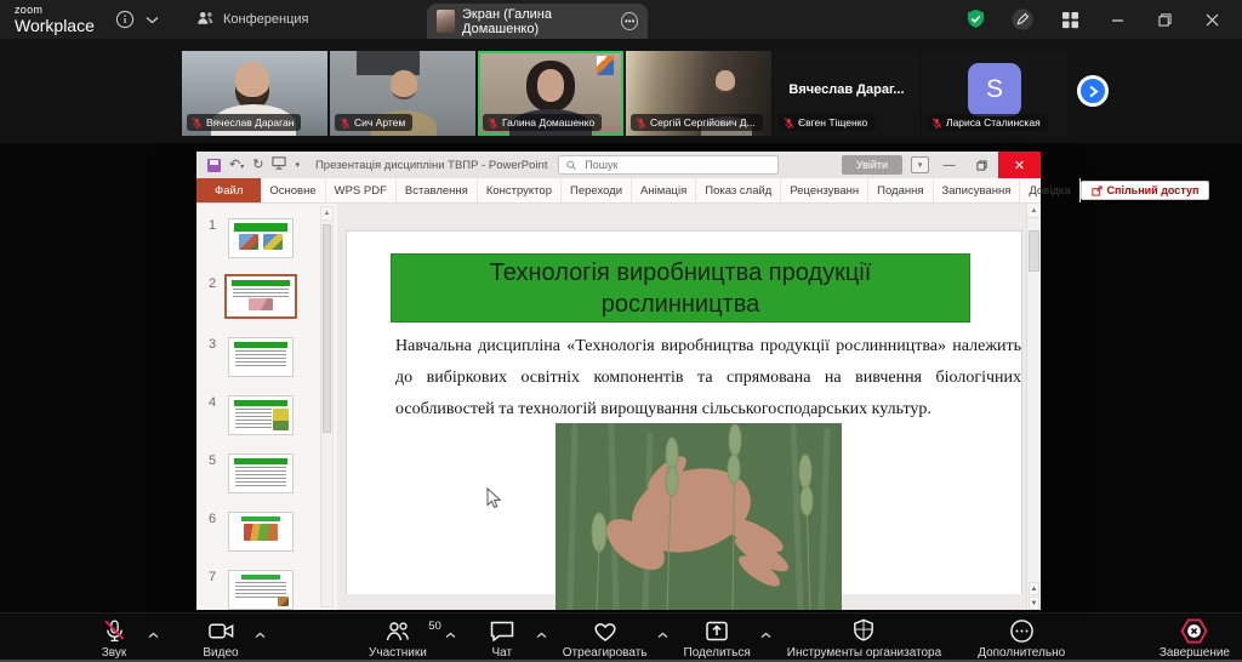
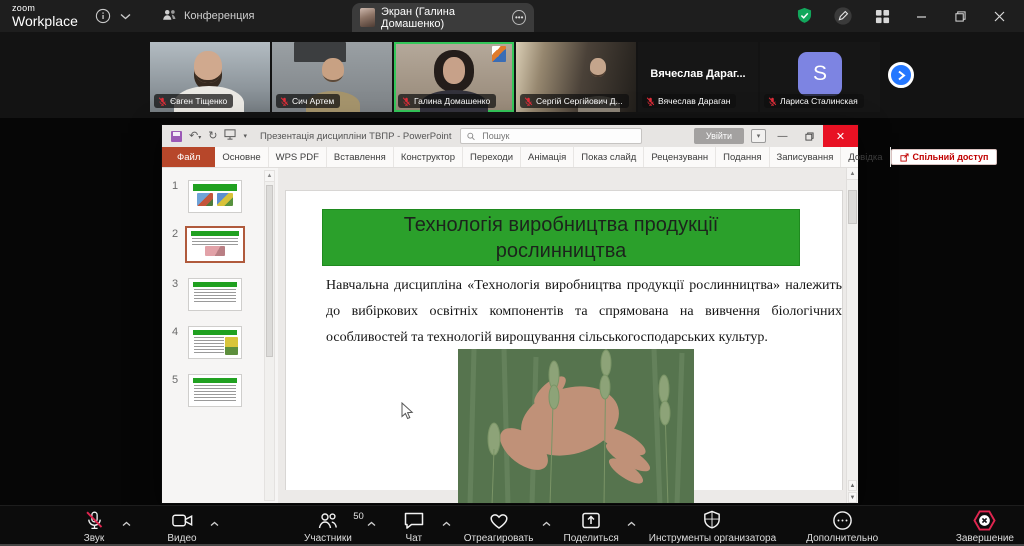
  zoom
  Workplace
  Конференция
  Экран (Галина Домашенко)
  •••
- Вячеслав Дараган
+ Євген Тіщенко
  Сич Артем
  Галина Домашенко
  Сергій Сергійович Д...
  Вячеслав Дараг...
- Євген Тіщенко
+ Вячеслав Дараган
  S
  Лариса Сталинская
  ↻
  Презентація дисципліни ТВПР - PowerPoint
  Пошук
  Увійти
  —
  ✕
  Файл
  Основне
  WPS PDF
  Вставлення
  Конструктор
  Переходи
  Анімація
  Показ слайд
  Рецензуванн
  Подання
  Записування
  Довідка
  Спільний доступ
  1
  2
  3
  4
  5
- 6
- 7
  Технологія виробництва продукції рослинництва
  Навчальна дисципліна «Технологія виробництва продукції рослинництва» належить до вибіркових освітніх компонентів та спрямована на вивчення біологічних особливостей та технологій вирощування сільськогосподарських культур.
  Звук
  Видео
  50
  Участники
  Чат
  Отреагировать
  Поделиться
  Инструменты организатора
  Дополнительно
  Завершение
